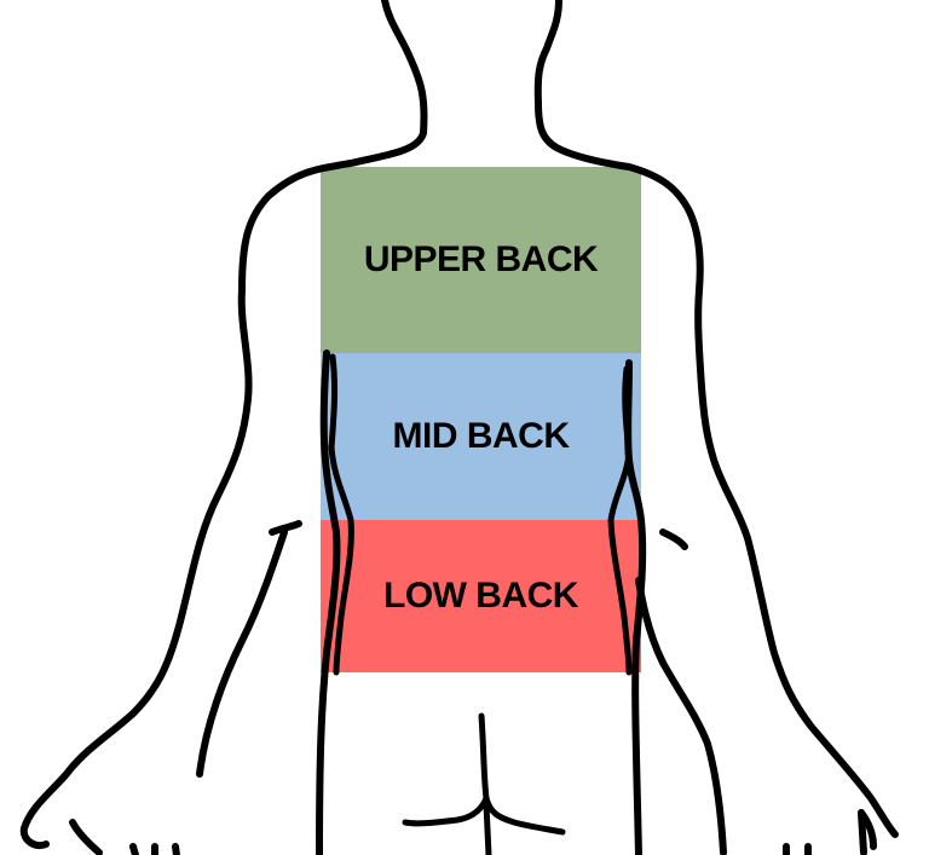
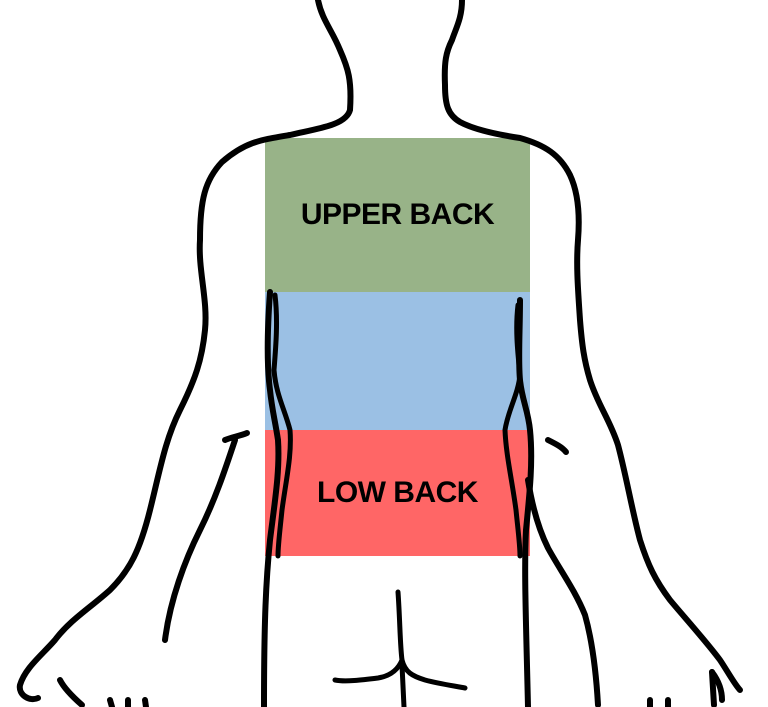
  UPPER BACK
- MID BACK
  LOW BACK
